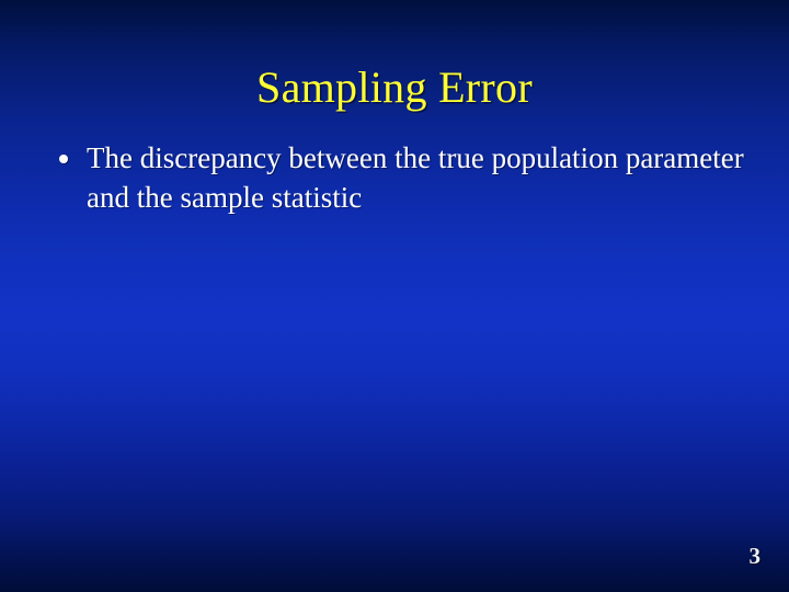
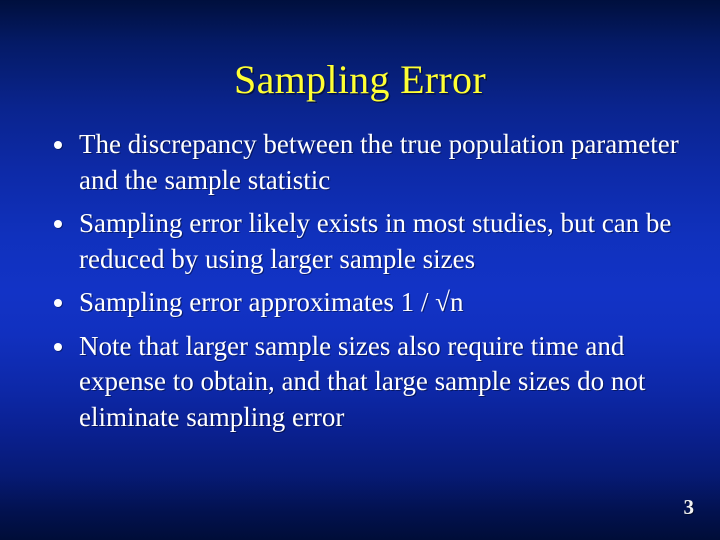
  Sampling Error
  The discrepancy between the true population parameter and the sample statistic
+ Sampling error likely exists in most studies, but can be reduced by using larger sample sizes
+ Sampling error approximates 1 / √n
+ Note that larger sample sizes also require time and expense to obtain, and that large sample sizes do not eliminate sampling error
  3
